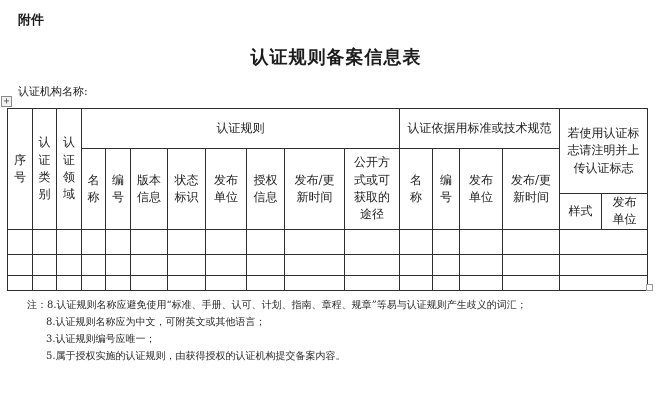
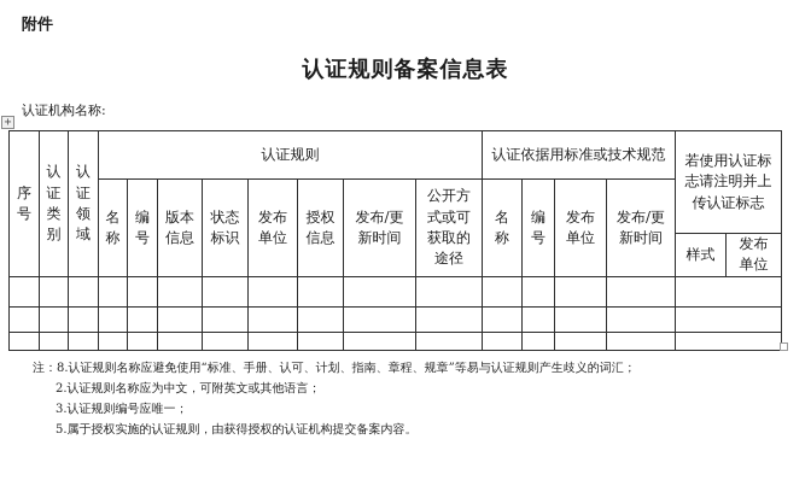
  附件
  认证规则备案信息表
  认证机构名称:
  +
  序号	认证类别	认证领域	认证规则	认证依据用标准或技术规范	若使用认证标志请注明并上传认证标志
  名称	编号	版本信息	状态标识	发布单位	授权信息	发布/更新时间	公开方式或可获取的途径	名称	编号	发布单位	发布/更新时间
  样式	发布单位
  注：8.认证规则名称应避免使用“标准、手册、认可、计划、指南、章程、规章”等易与认证规则产生歧义的词汇；
- 8.认证规则名称应为中文，可附英文或其他语言；
+ 2.认证规则名称应为中文，可附英文或其他语言；
  3.认证规则编号应唯一；
  5.属于授权实施的认证规则，由获得授权的认证机构提交备案内容。
